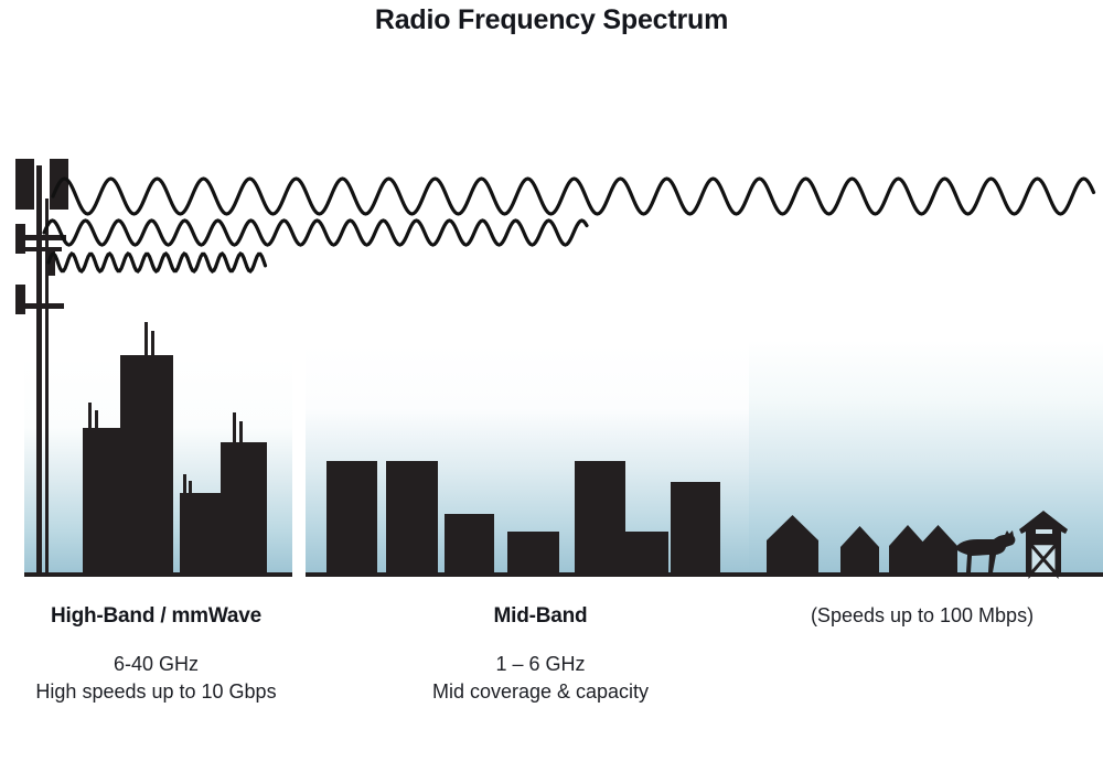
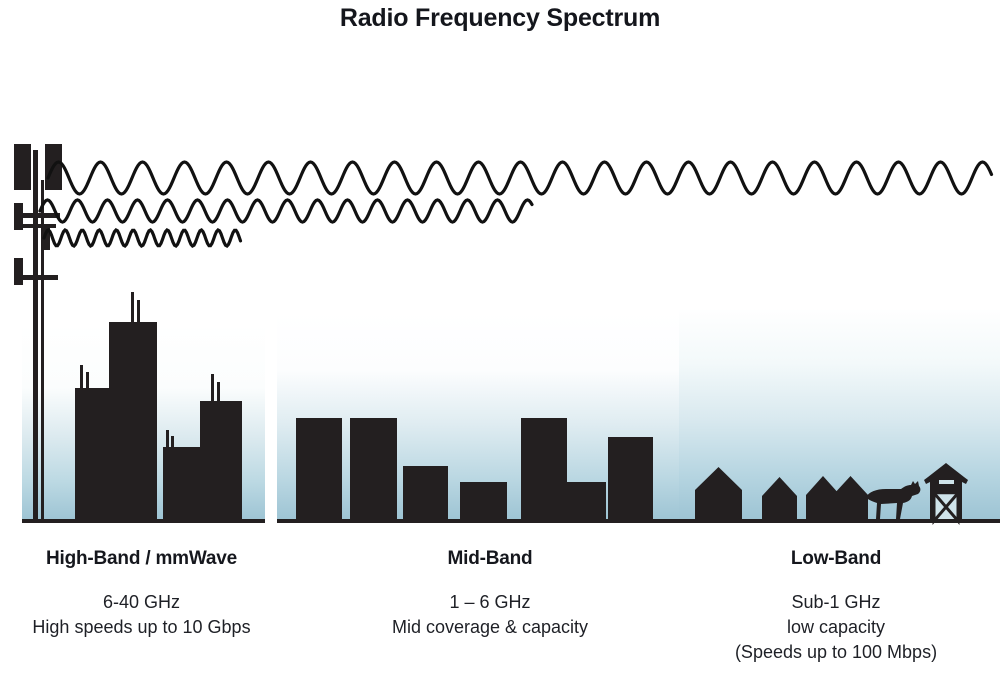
  Radio Frequency Spectrum
  High-Band / mmWave
  6-40 GHz
  High speeds up to 10 Gbps
  Mid-Band
  1 – 6 GHz
  Mid coverage & capacity
+ Low-Band
+ Sub-1 GHz
+ low capacity
  (Speeds up to 100 Mbps)
